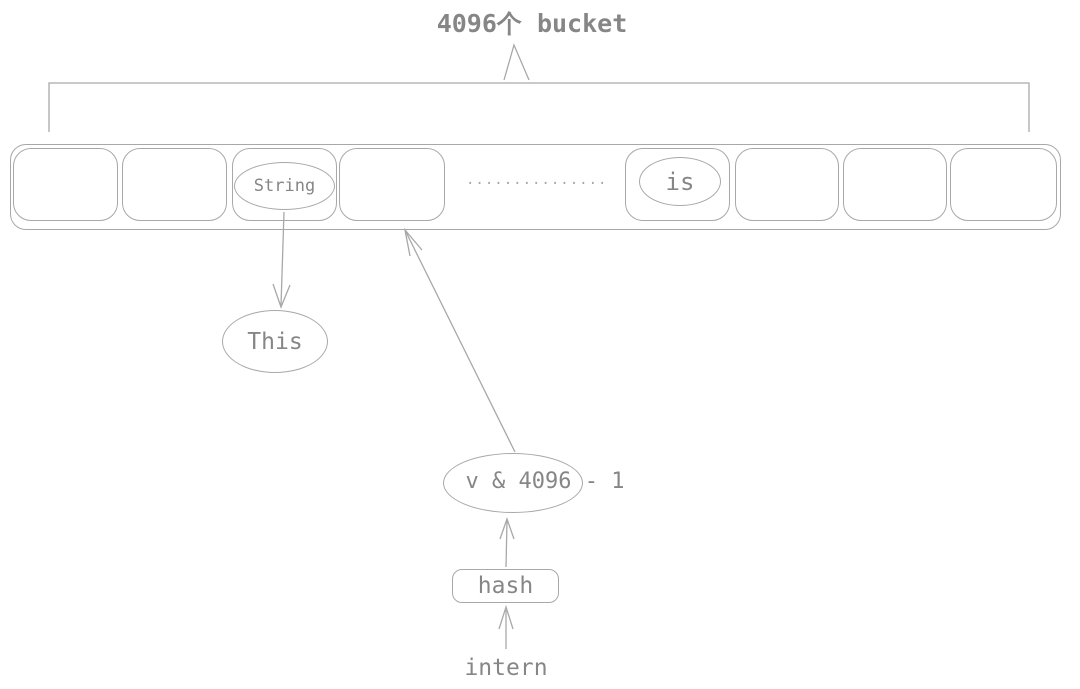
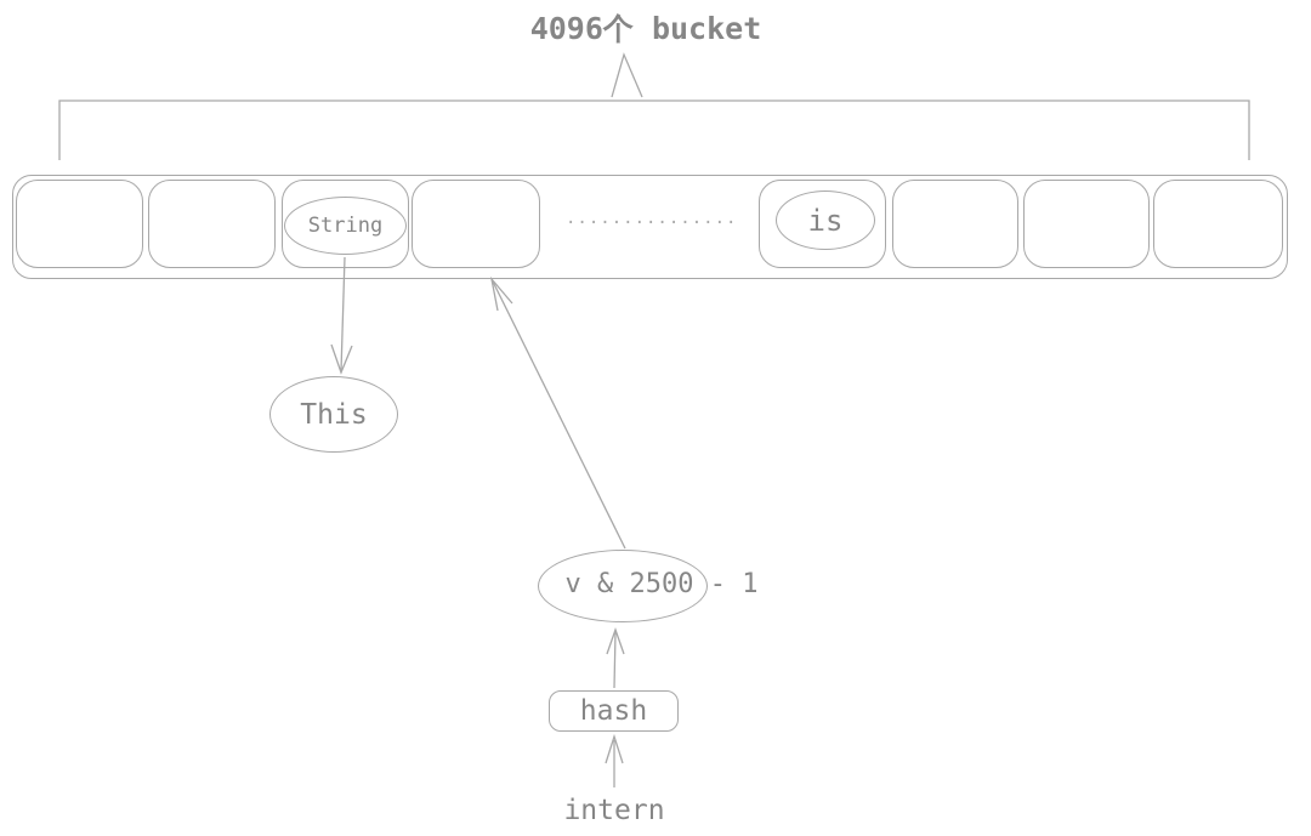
  4096个 bucket
  ...............
  String
  is
  This
- v & 4096 - 1
+ v & 2500 - 1
  hash
  intern
